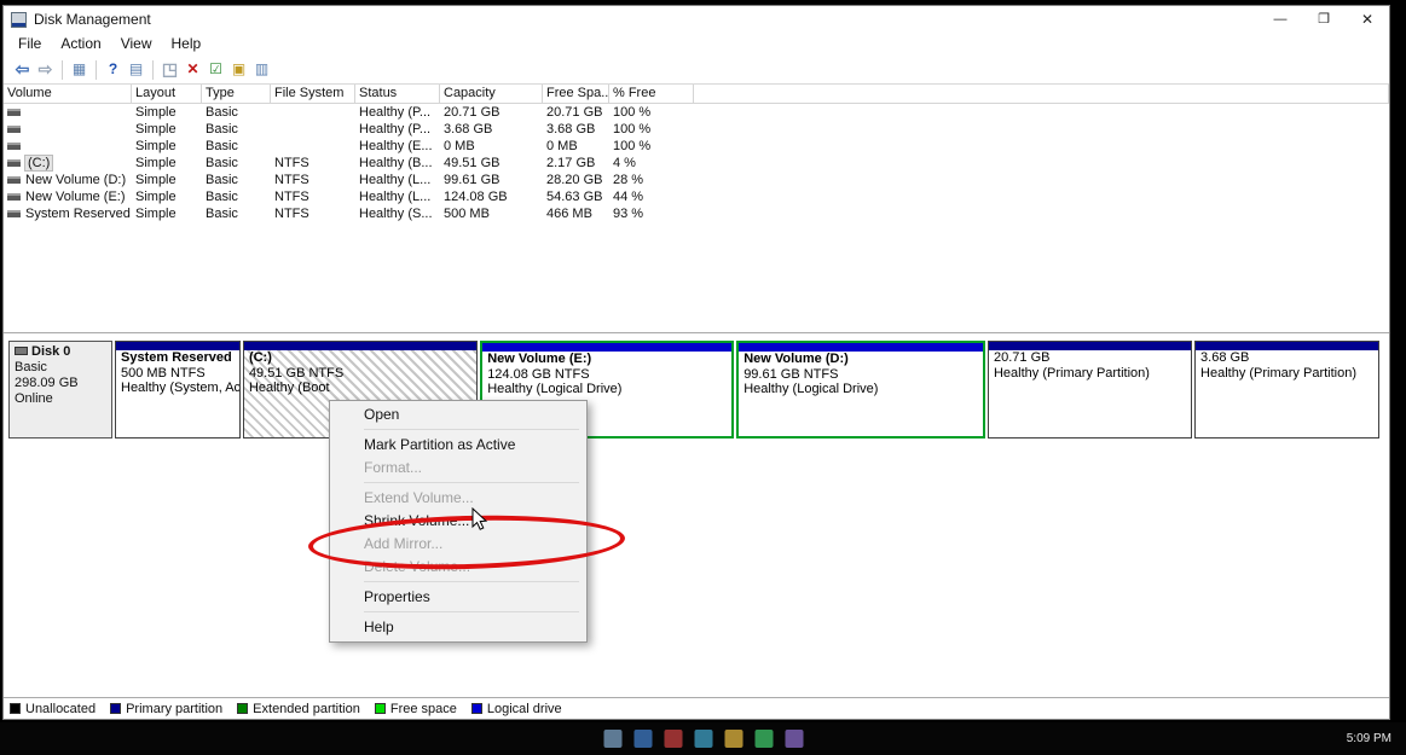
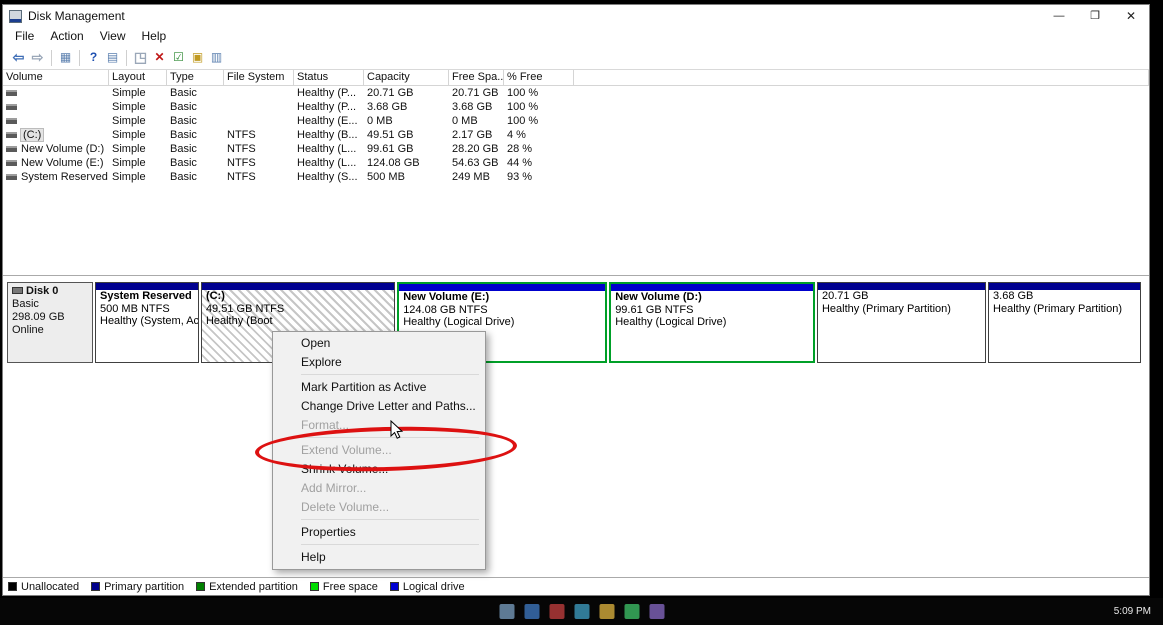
  Disk Management
  —
  ❐
  ✕
  File
  Action
  View
  Help
  ⇦
  ⇨
  ▦
  ?
  ▤
  ◳
  ✕
  ☑
  ▣
  ▥
  Volume
  Layout
  Type
  File System
  Status
  Capacity
  Free Spa..
  % Free
  Simple
  Basic
  Healthy (P...
  20.71 GB
  20.71 GB
  100 %
  Simple
  Basic
  Healthy (P...
  3.68 GB
  3.68 GB
  100 %
  Simple
  Basic
  Healthy (E...
  0 MB
  0 MB
  100 %
  (C:)
  Simple
  Basic
  NTFS
  Healthy (B...
  49.51 GB
  2.17 GB
  4 %
  New Volume (D:)
  Simple
  Basic
  NTFS
  Healthy (L...
  99.61 GB
  28.20 GB
  28 %
  New Volume (E:)
  Simple
  Basic
  NTFS
  Healthy (L...
  124.08 GB
  54.63 GB
  44 %
  System Reserved
  Simple
  Basic
  NTFS
  Healthy (S...
  500 MB
- 466 MB
+ 249 MB
  93 %
  Disk 0
  Basic
  298.09 GB
  Online
  System Reserved
  500 MB NTFS
  Healthy (System, Ac
  (C:)
  49.51 GB NTFS
  Healthy (Boot
  New Volume (E:)
  124.08 GB NTFS
  Healthy (Logical Drive)
  New Volume (D:)
  99.61 GB NTFS
  Healthy (Logical Drive)
  20.71 GB
  Healthy (Primary Partition)
  3.68 GB
  Healthy (Primary Partition)
  Unallocated
  Primary partition
  Extended partition
  Free space
  Logical drive
  Open
+ Explore
  Mark Partition as Active
+ Change Drive Letter and Paths...
  Format...
  Extend Volume...
  Shrink Volume...
  Add Mirror...
  Delete Volume...
  Properties
  Help
  5:09 PM
